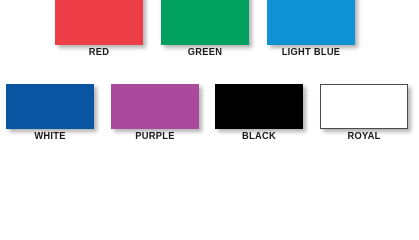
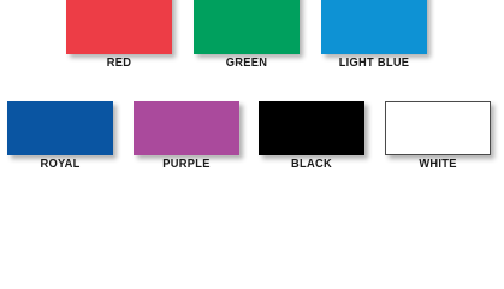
  RED
  GREEN
  LIGHT BLUE
- WHITE
+ ROYAL
  PURPLE
  BLACK
- ROYAL
+ WHITE
